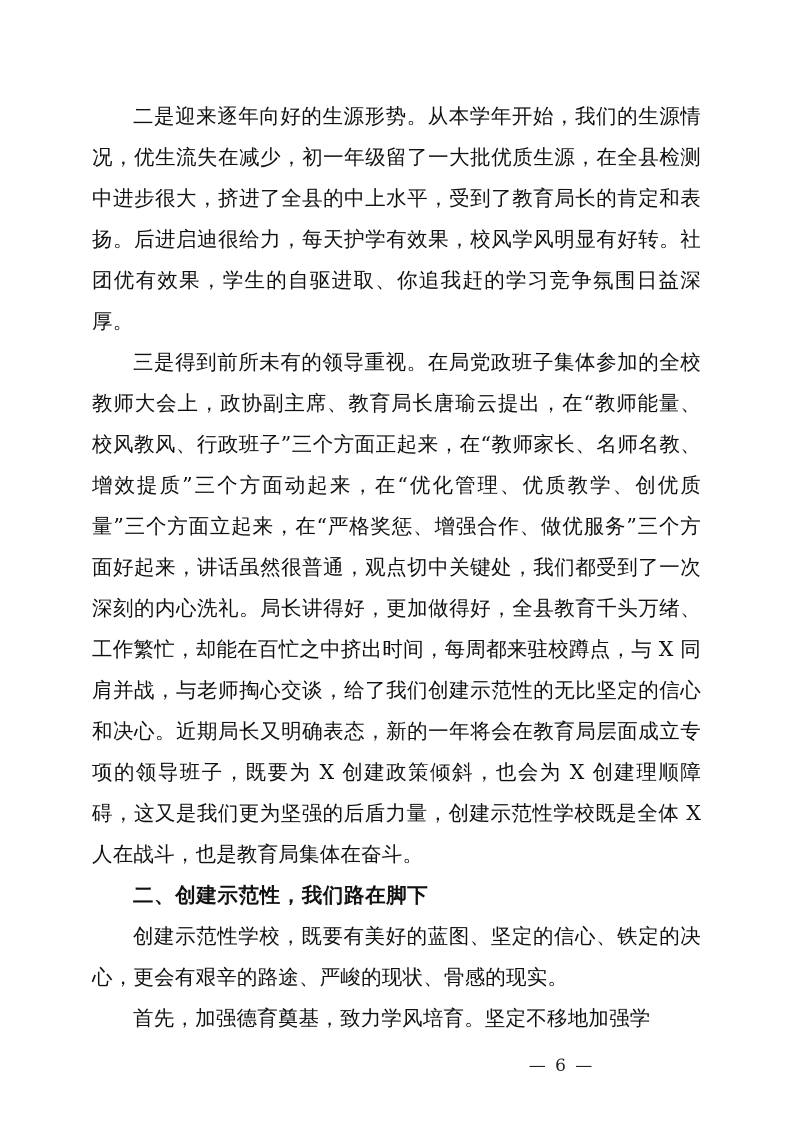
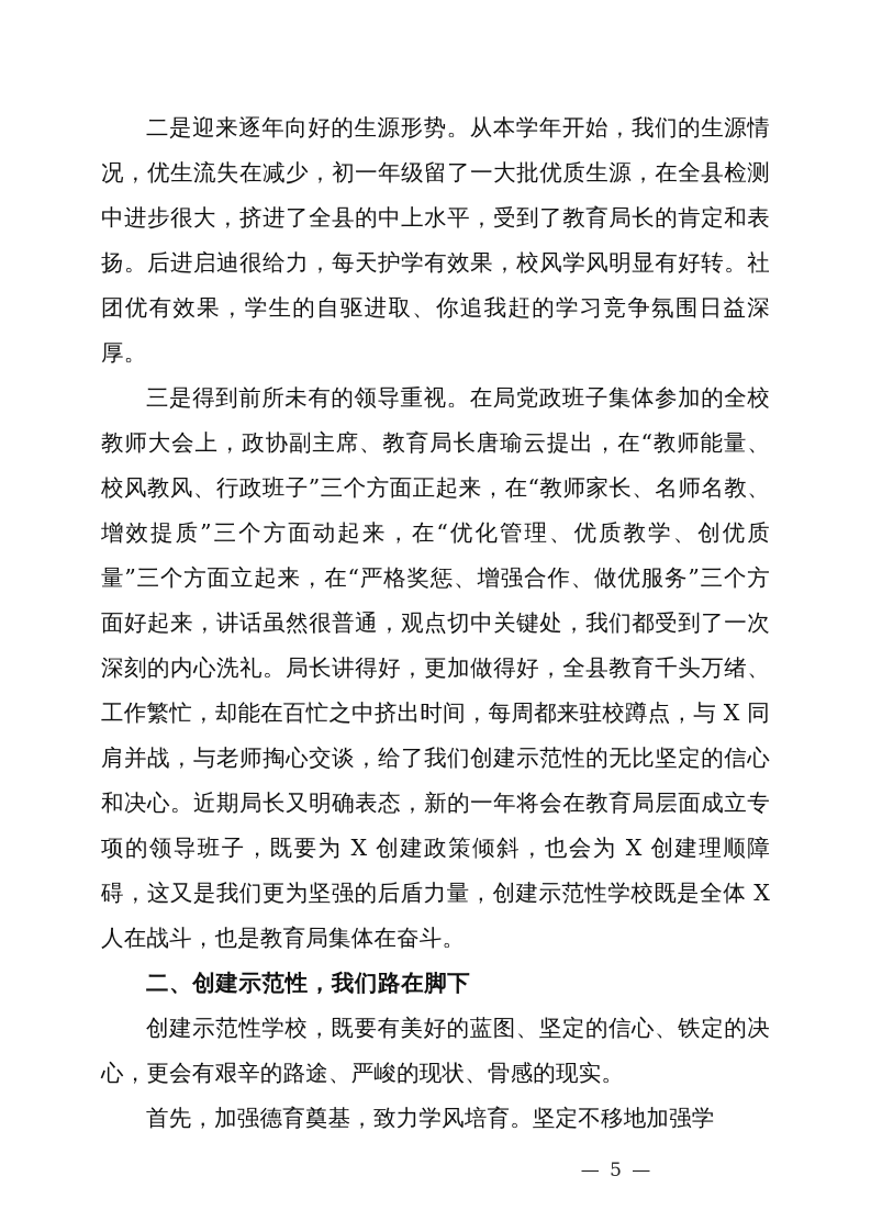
  二是迎来逐年向好的生源形势。从本学年开始，我们的生源情况，优生流失在减少，初一年级留了一大批优质生源，在全县检测中进步很大，挤进了全县的中上水平，受到了教育局长的肯定和表扬。后进启迪很给力，每天护学有效果，校风学风明显有好转。社团优有效果，学生的自驱进取、你追我赶的学习竞争氛围日益深厚。
  三是得到前所未有的领导重视。在局党政班子集体参加的全校教师大会上，政协副主席、教育局长唐瑜云提出，在“教师能量、校风教风、行政班子”三个方面正起来，在“教师家长、名师名教、增效提质”三个方面动起来，在“优化管理、优质教学、创优质量”三个方面立起来，在“严格奖惩、增强合作、做优服务”三个方面好起来，讲话虽然很普通，观点切中关键处，我们都受到了一次深刻的内心洗礼。局长讲得好，更加做得好，全县教育千头万绪、工作繁忙，却能在百忙之中挤出时间，每周都来驻校蹲点，与 X 同肩并战，与老师掏心交谈，给了我们创建示范性的无比坚定的信心和决心。近期局长又明确表态，新的一年将会在教育局层面成立专项的领导班子，既要为 X 创建政策倾斜，也会为 X 创建理顺障碍，这又是我们更为坚强的后盾力量，创建示范性学校既是全体 X 人在战斗，也是教育局集体在奋斗。
  二、创建示范性，我们路在脚下
  创建示范性学校，既要有美好的蓝图、坚定的信心、铁定的决心，更会有艰辛的路途、严峻的现状、骨感的现实。
  首先，加强德育奠基，致力学风培育。坚定不移地加强学
- — 6 —
+ — 5 —
